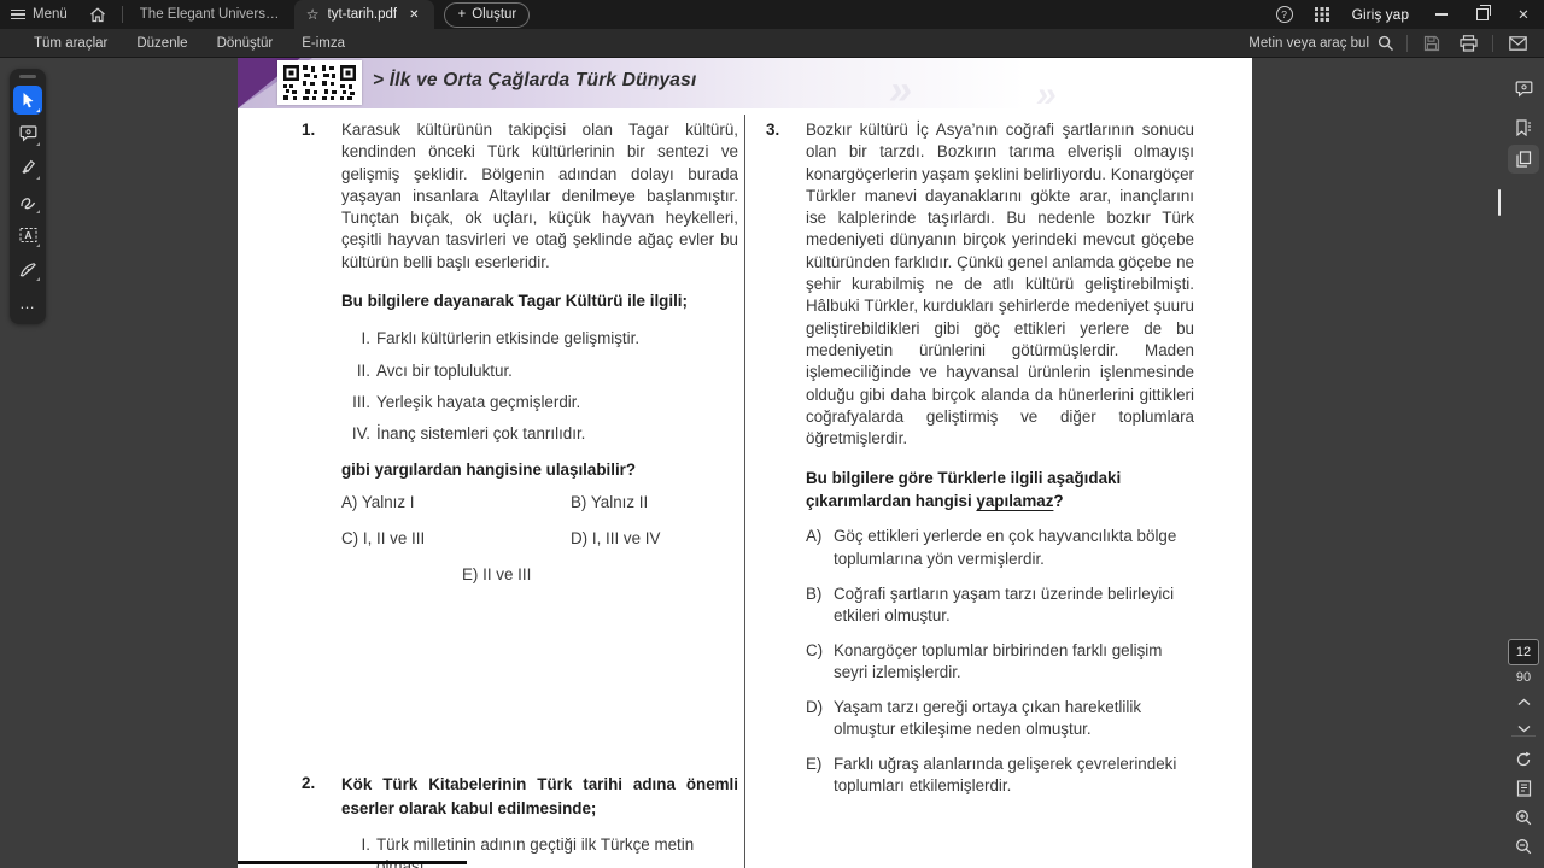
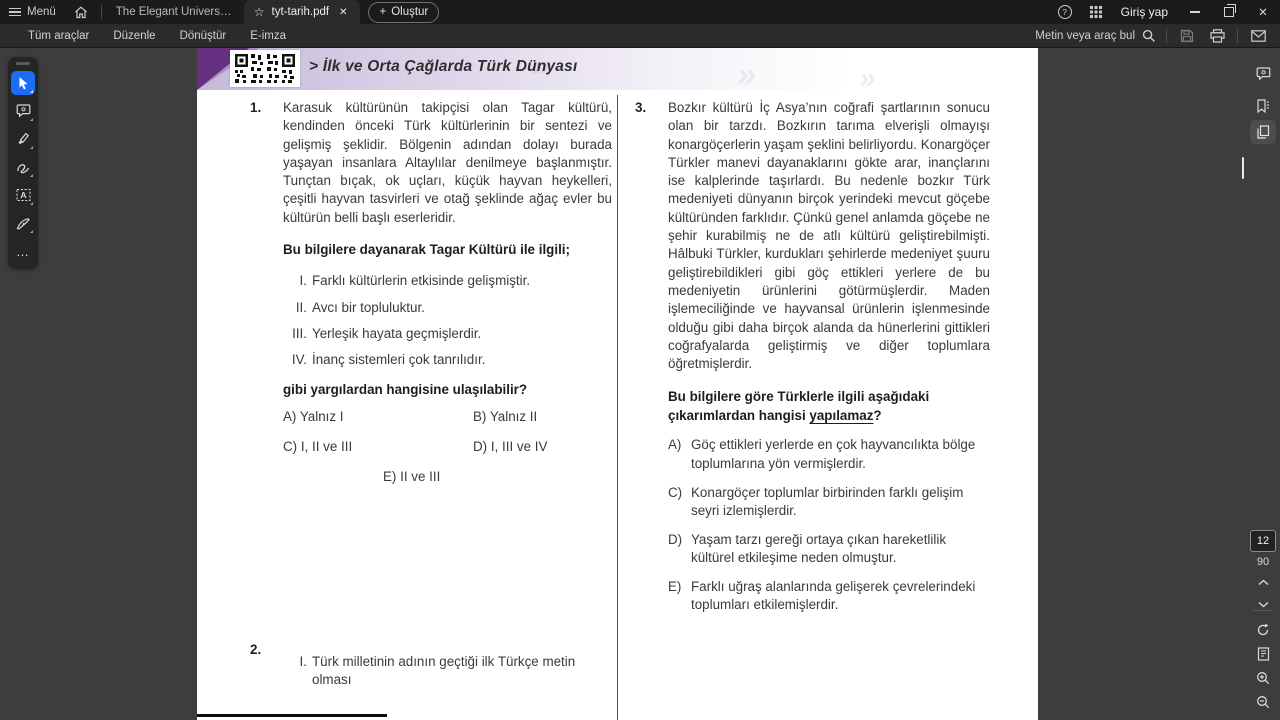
  Menü
  The Elegant Universe -
  ☆
  tyt-tarih.pdf
  ✕
  +
  Oluştur
  ?
  Giriş yap
  ✕
  Tüm araçlar
  Düzenle
  Dönüştür
  E-imza
  Metin veya araç bul
  A
  …
  12
  90
  »
  »
  > İlk ve Orta Çağlarda Türk Dünyası
  1.
  Karasuk kültürünün takipçisi olan Tagar kültürü, kendinden önceki Türk kültürlerinin bir sentezi ve gelişmiş şeklidir. Bölgenin adından dolayı burada yaşayan insanlara Altaylılar denilmeye başlanmıştır. Tunçtan bıçak, ok uçları, küçük hayvan heykelleri, çeşitli hayvan tasvirleri ve otağ şeklinde ağaç evler bu kültürün belli başlı eserleridir.
  Bu bilgilere dayanarak Tagar Kültürü ile ilgili;
  I.
  Farklı kültürlerin etkisinde gelişmiştir.
  II.
  Avcı bir topluluktur.
  III.
  Yerleşik hayata geçmişlerdir.
  IV.
  İnanç sistemleri çok tanrılıdır.
  gibi yargılardan hangisine ulaşılabilir?
  A) Yalnız I
  B) Yalnız II
  C) I, II ve III
  D) I, III ve IV
  E) II ve III
  2.
- Kök Türk Kitabelerinin Türk tarihi adına önemli eserler olarak kabul edilmesinde;
  I.
  Türk milletinin adının geçtiği ilk Türkçe metin
  olması
  3.
  Bozkır kültürü İç Asya’nın coğrafi şartlarının sonucu olan bir tarzdı. Bozkırın tarıma elverişli olmayışı konargöçerlerin yaşam şeklini belirliyordu. Konargöçer Türkler manevi dayanaklarını gökte arar, inançlarını ise kalplerinde taşırlardı. Bu nedenle bozkır Türk medeniyeti dünyanın birçok yerindeki mevcut göçebe kültüründen farklıdır. Çünkü genel anlamda göçebe ne şehir kurabilmiş ne de atlı kültürü geliştirebilmişti. Hâlbuki Türkler, kurdukları şehirlerde medeniyet şuuru geliştirebildikleri gibi göç ettikleri yerlere de bu medeniyetin ürünlerini götürmüşlerdir. Maden işlemeciliğinde ve hayvansal ürünlerin işlenmesinde olduğu gibi daha birçok alanda da hünerlerini gittikleri coğrafyalarda geliştirmiş ve diğer toplumlara öğretmişlerdir.
  Bu bilgilere göre Türklerle ilgili aşağıdaki çıkarımlardan hangisi yapılamaz?
  A)
  Göç ettikleri yerlerde en çok hayvancılıkta bölge toplumlarına yön vermişlerdir.
- B)
- Coğrafi şartların yaşam tarzı üzerinde belirleyici etkileri olmuştur.
  C)
  Konargöçer toplumlar birbirinden farklı gelişim seyri izlemişlerdir.
  D)
- Yaşam tarzı gereği ortaya çıkan hareketlilik olmuştur etkileşime neden olmuştur.
+ Yaşam tarzı gereği ortaya çıkan hareketlilik kültürel etkileşime neden olmuştur.
  E)
  Farklı uğraş alanlarında gelişerek çevrelerindeki toplumları etkilemişlerdir.
